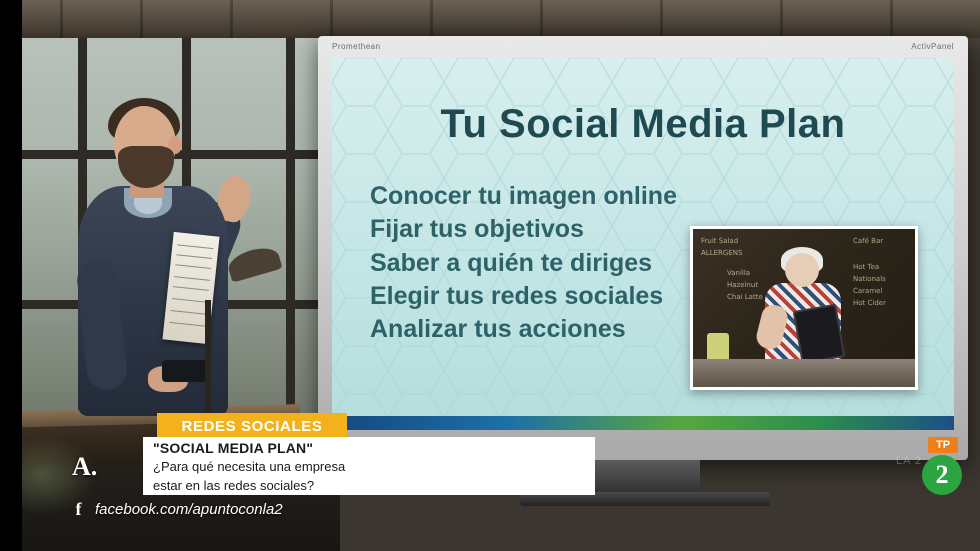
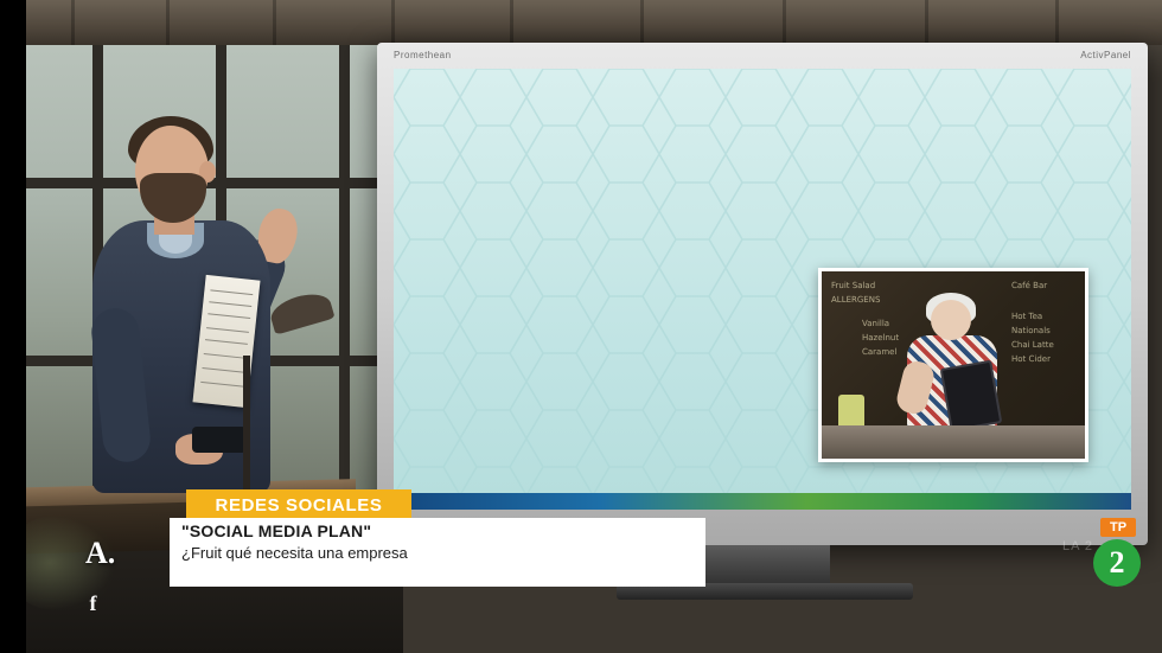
  Promethean
  ActivPanel
- Tu Social Media Plan
- Conocer tu imagen online
- Fijar tus objetivos
- Saber a quién te diriges
- Elegir tus redes sociales
- Analizar tus acciones
  Fruit Salad
  ALLERGENS
  Vanilla
  Hazelnut
- Chai Latte
+ Caramel
  Café Bar
  Hot Tea
  Nationals
- Caramel
+ Chai Latte
  Hot Cider
  REDES SOCIALES
  "SOCIAL MEDIA PLAN"
- ¿Para qué necesita una empresa
+ ¿Fruit qué necesita una empresa
- estar en las redes sociales?
  A.
  f
- facebook.com/apuntoconla2
  TP
  LA 2
  2
